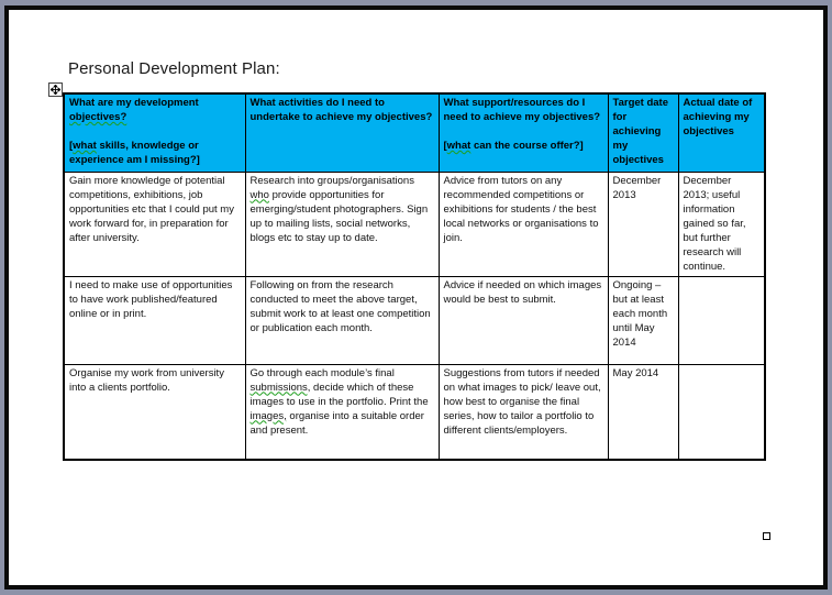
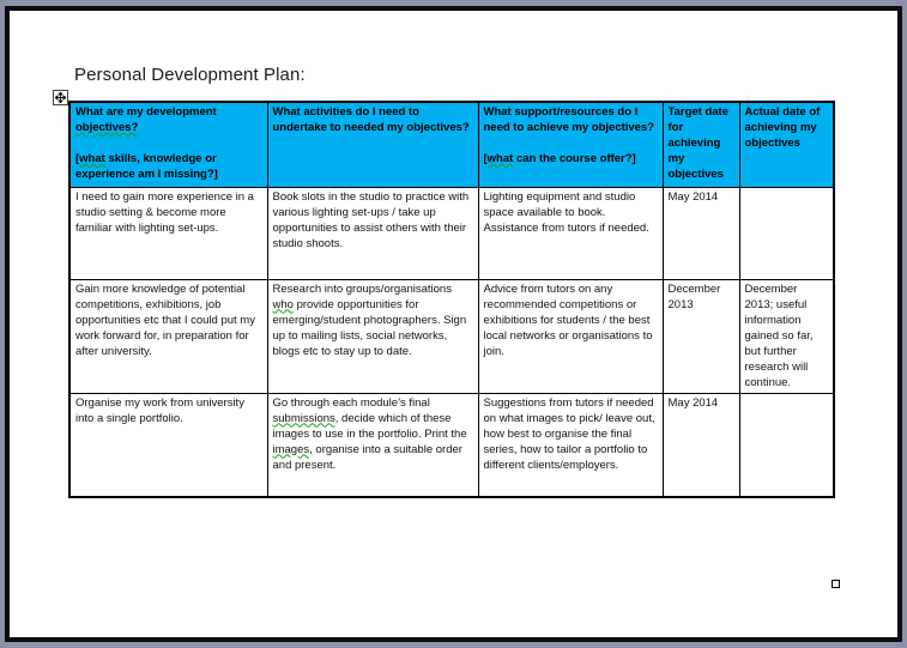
  Personal Development Plan:
- What are my development objectives? [what skills, knowledge or experience am I missing?]	What activities do I need to undertake to achieve my objectives?	What support/resources do I need to achieve my objectives? [what can the course offer?]	Target date for achieving my objectives	Actual date of achieving my objectives
+ What are my development objectives? [what skills, knowledge or experience am I missing?]	What activities do I need to undertake to needed my objectives?	What support/resources do I need to achieve my objectives? [what can the course offer?]	Target date for achieving my objectives	Actual date of achieving my objectives
+ I need to gain more experience in a studio setting & become more familiar with lighting set-ups.	Book slots in the studio to practice with various lighting set-ups / take up opportunities to assist others with their studio shoots.	Lighting equipment and studio space available to book. Assistance from tutors if needed.	May 2014
  Gain more knowledge of potential competitions, exhibitions, job opportunities etc that I could put my work forward for, in preparation for after university.	Research into groups/organisations who provide opportunities for emerging/student photographers. Sign up to mailing lists, social networks, blogs etc to stay up to date.	Advice from tutors on any recommended competitions or exhibitions for students / the best local networks or organisations to join.	December 2013	December 2013; useful information gained so far, but further research will continue.
- I need to make use of opportunities to have work published/featured online or in print.	Following on from the research conducted to meet the above target, submit work to at least one competition or publication each month.	Advice if needed on which images would be best to submit.	Ongoing – but at least each month until May 2014
- Organise my work from university into a clients portfolio.	Go through each module’s final submissions, decide which of these images to use in the portfolio. Print the images, organise into a suitable order and present.	Suggestions from tutors if needed on what images to pick/ leave out, how best to organise the final series, how to tailor a portfolio to different clients/employers.	May 2014
+ Organise my work from university into a single portfolio.	Go through each module’s final submissions, decide which of these images to use in the portfolio. Print the images, organise into a suitable order and present.	Suggestions from tutors if needed on what images to pick/ leave out, how best to organise the final series, how to tailor a portfolio to different clients/employers.	May 2014
